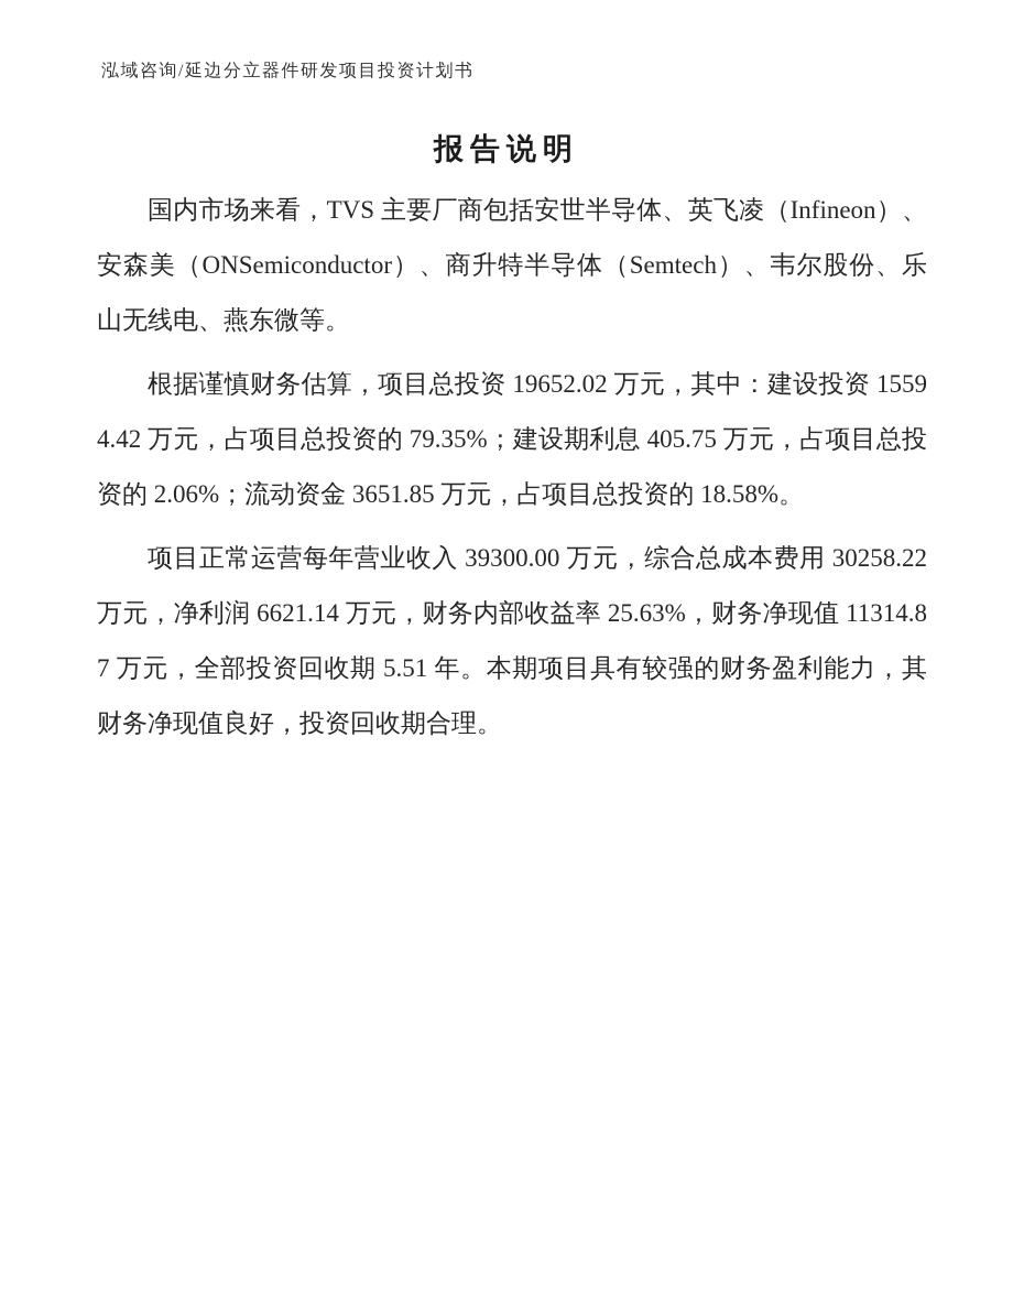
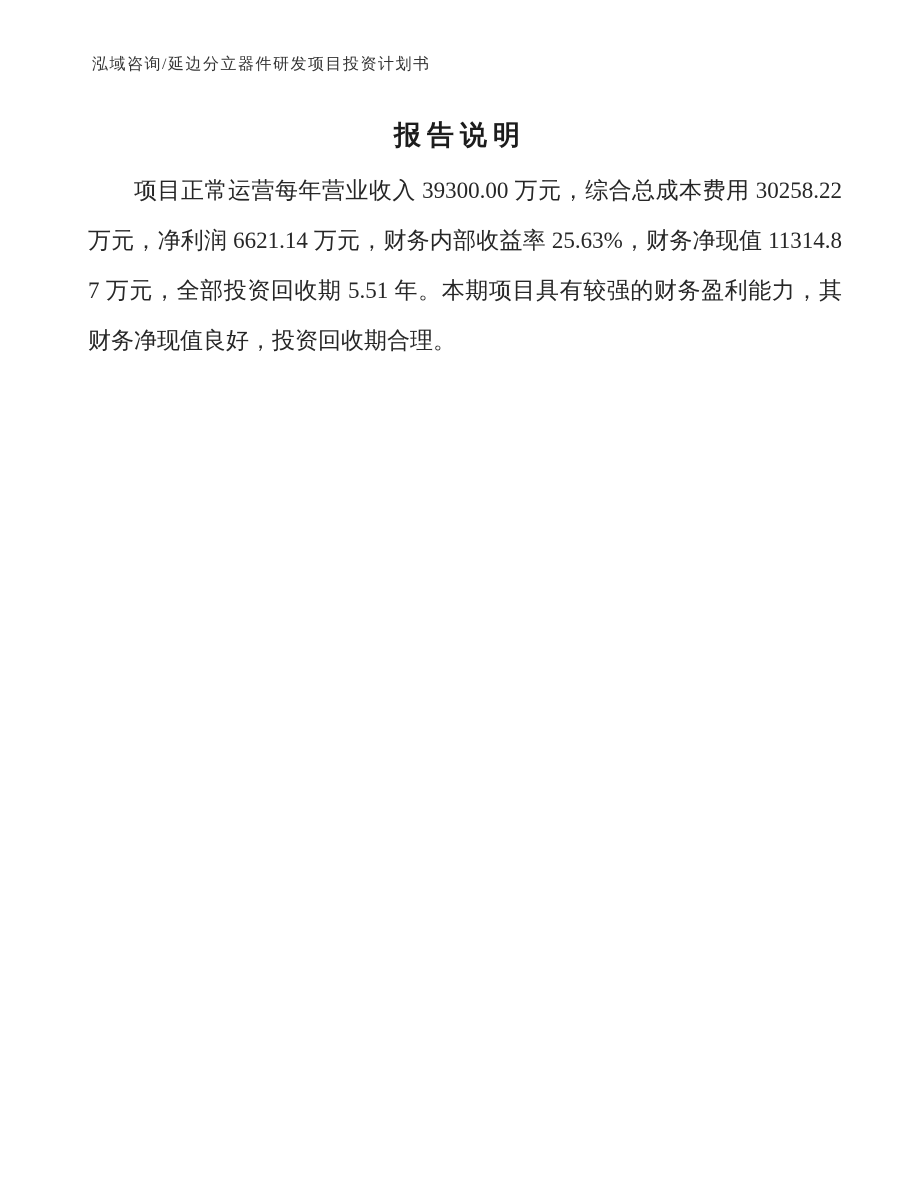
  泓域咨询/延边分立器件研发项目投资计划书
  报告说明
- 国内市场来看，TVS 主要厂商包括安世半导体、英飞凌（Infineon）、安森美（ONSemiconductor）、商升特半导体（Semtech）、韦尔股份、乐山无线电、燕东微等。
- 根据谨慎财务估算，项目总投资 19652.02 万元，其中：建设投资 15594.42 万元，占项目总投资的 79.35%；建设期利息 405.75 万元，占项目总投资的 2.06%；流动资金 3651.85 万元，占项目总投资的 18.58%。
  项目正常运营每年营业收入 39300.00 万元，综合总成本费用 30258.22 万元，净利润 6621.14 万元，财务内部收益率 25.63%，财务净现值 11314.87 万元，全部投资回收期 5.51 年。本期项目具有较强的财务盈利能力，其财务净现值良好，投资回收期合理。
